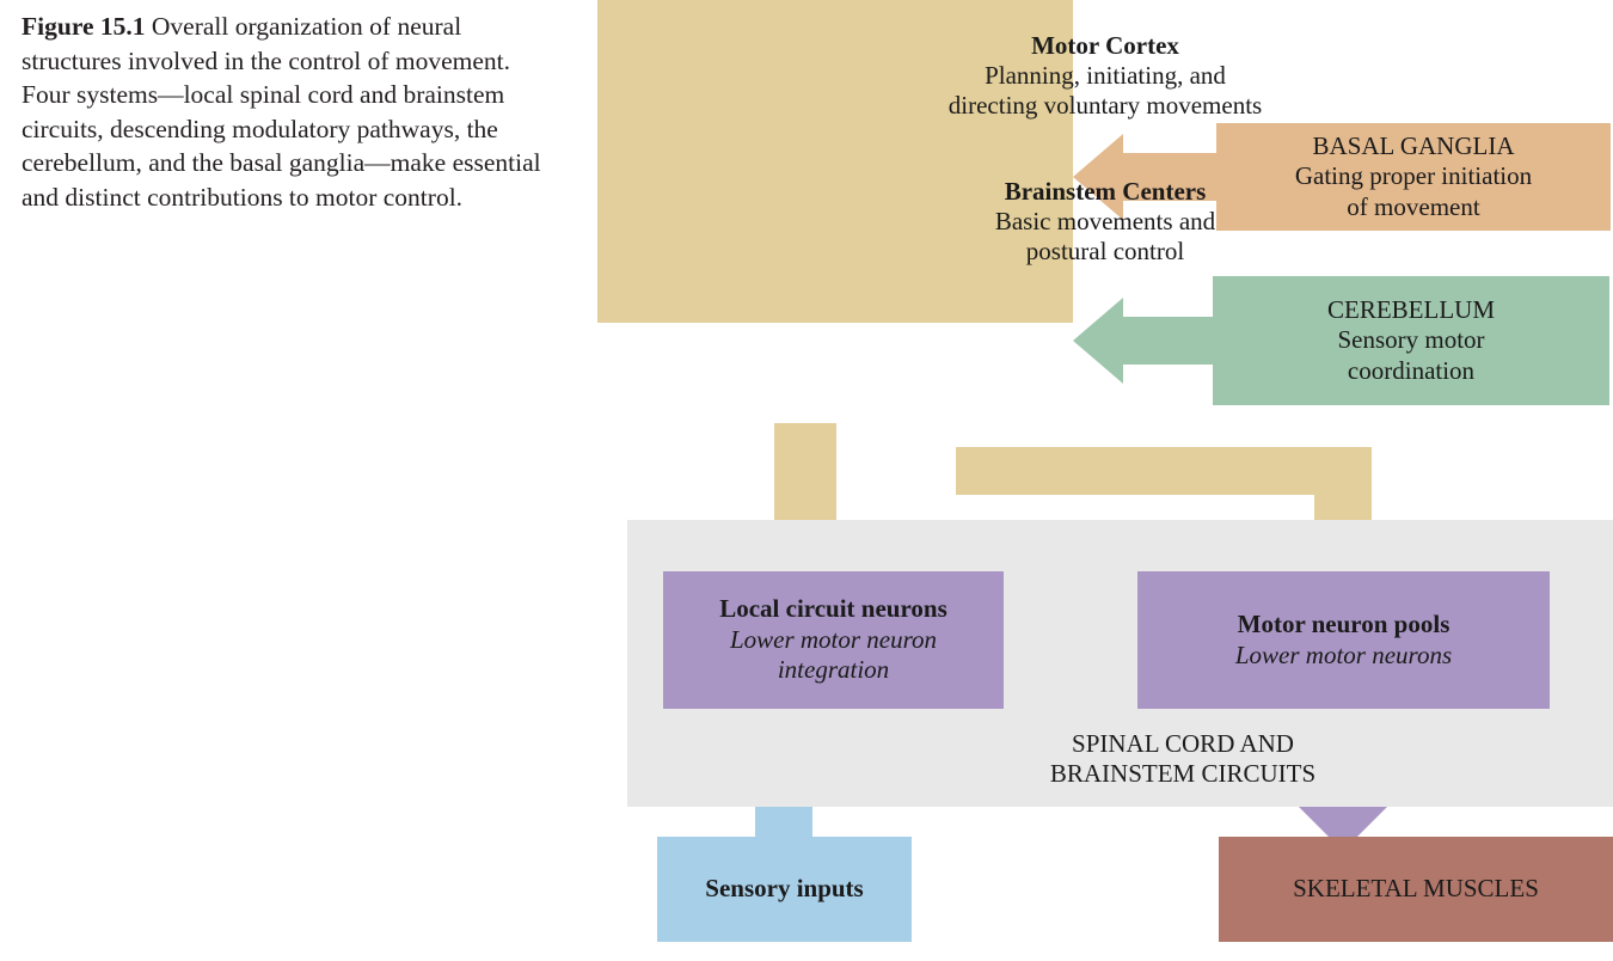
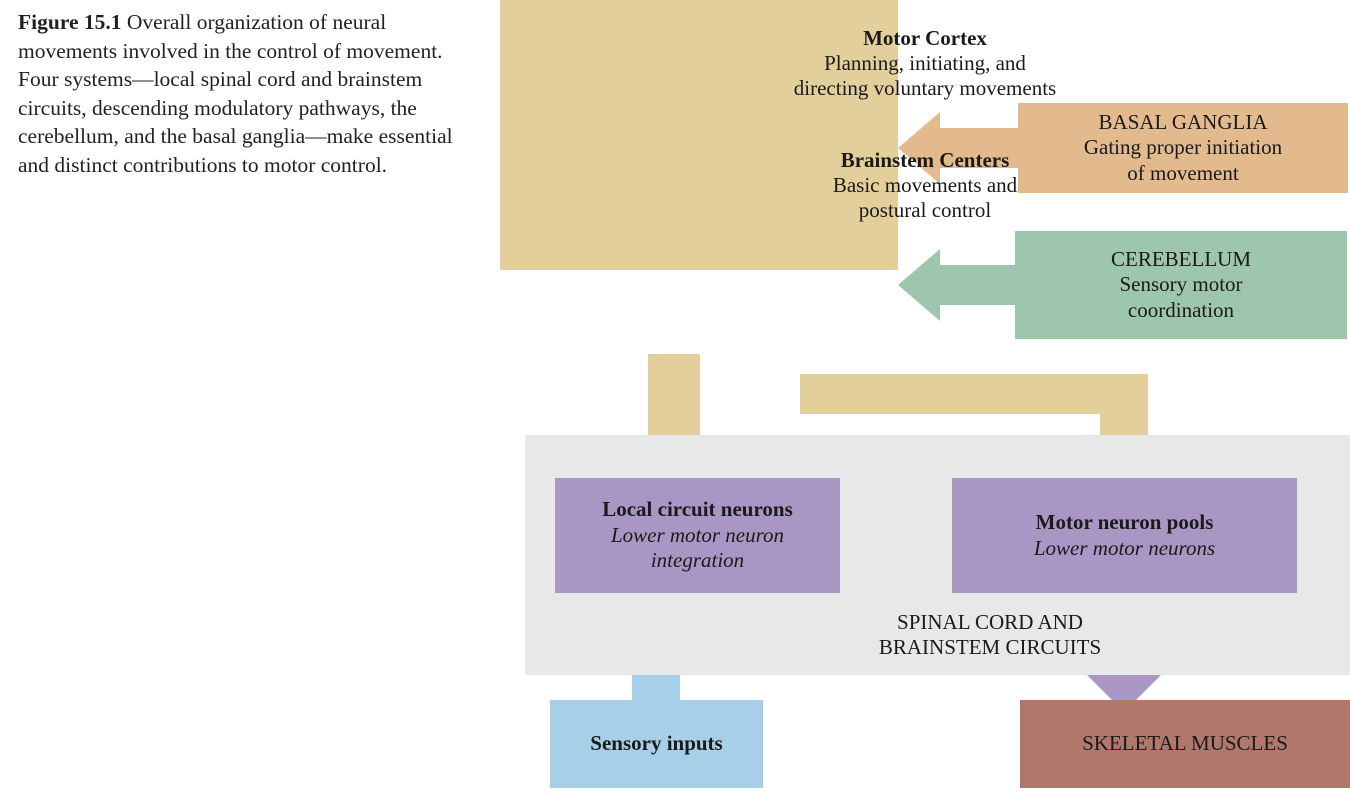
- Figure 15.1 Overall organization of neural structures involved in the control of movement. Four systems—local spinal cord and brainstem circuits, descending modulatory pathways, the cerebellum, and the basal ganglia—make essential and distinct contributions to motor control.
+ Figure 15.1 Overall organization of neural movements involved in the control of movement. Four systems—local spinal cord and brainstem circuits, descending modulatory pathways, the cerebellum, and the basal ganglia—make essential and distinct contributions to motor control.
  SPINAL CORD AND
  BRAINSTEM CIRCUITS
  Motor Cortex
  Planning, initiating, and
  directing voluntary movements
  Brainstem Centers
  Basic movements and
  postural control
  BASAL GANGLIA
  Gating proper initiation
  of movement
  CEREBELLUM
  Sensory motor
  coordination
  Local circuit neurons
  Lower motor neuron
  integration
  Motor neuron pools
  Lower motor neurons
  Sensory inputs
  SKELETAL MUSCLES
